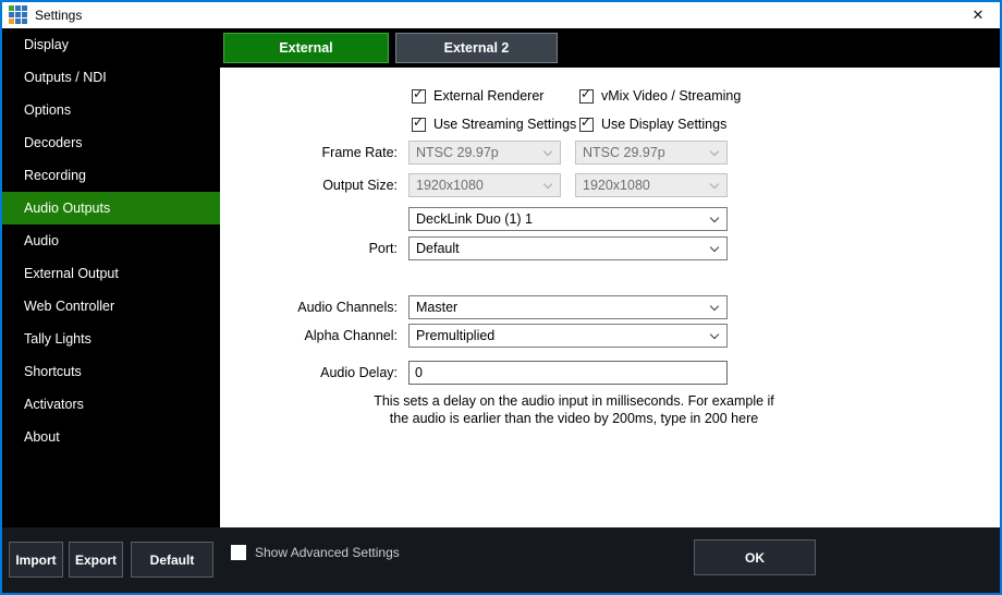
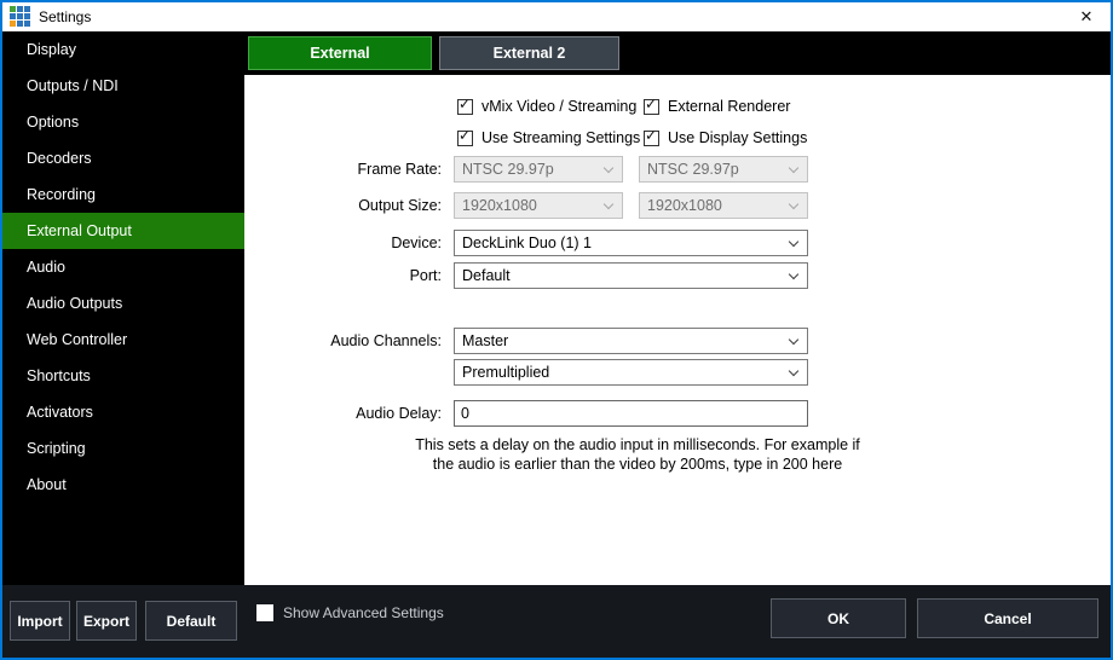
  Settings
  ✕
  Display
  Outputs / NDI
  Options
  Decoders
  Recording
- Audio Outputs
+ External Output
  Audio
- External Output
+ Audio Outputs
  Web Controller
- Tally Lights
  Shortcuts
  Activators
+ Scripting
  About
  External
  External 2
  ✓
- External Renderer
+ vMix Video / Streaming
  ✓
- vMix Video / Streaming
+ External Renderer
  ✓
  Use Streaming Settings
  ✓
  Use Display Settings
  Frame Rate:
  NTSC 29.97p
  NTSC 29.97p
  Output Size:
  1920x1080
  1920x1080
+ Device:
  DeckLink Duo (1) 1
  Port:
  Default
  Audio Channels:
  Master
- Alpha Channel:
  Premultiplied
  Audio Delay:
  0
  This sets a delay on the audio input in milliseconds. For example if the audio is earlier than the video by 200ms, type in 200 here
  Import
  Export
  Default
  Show Advanced Settings
  OK
+ Cancel
